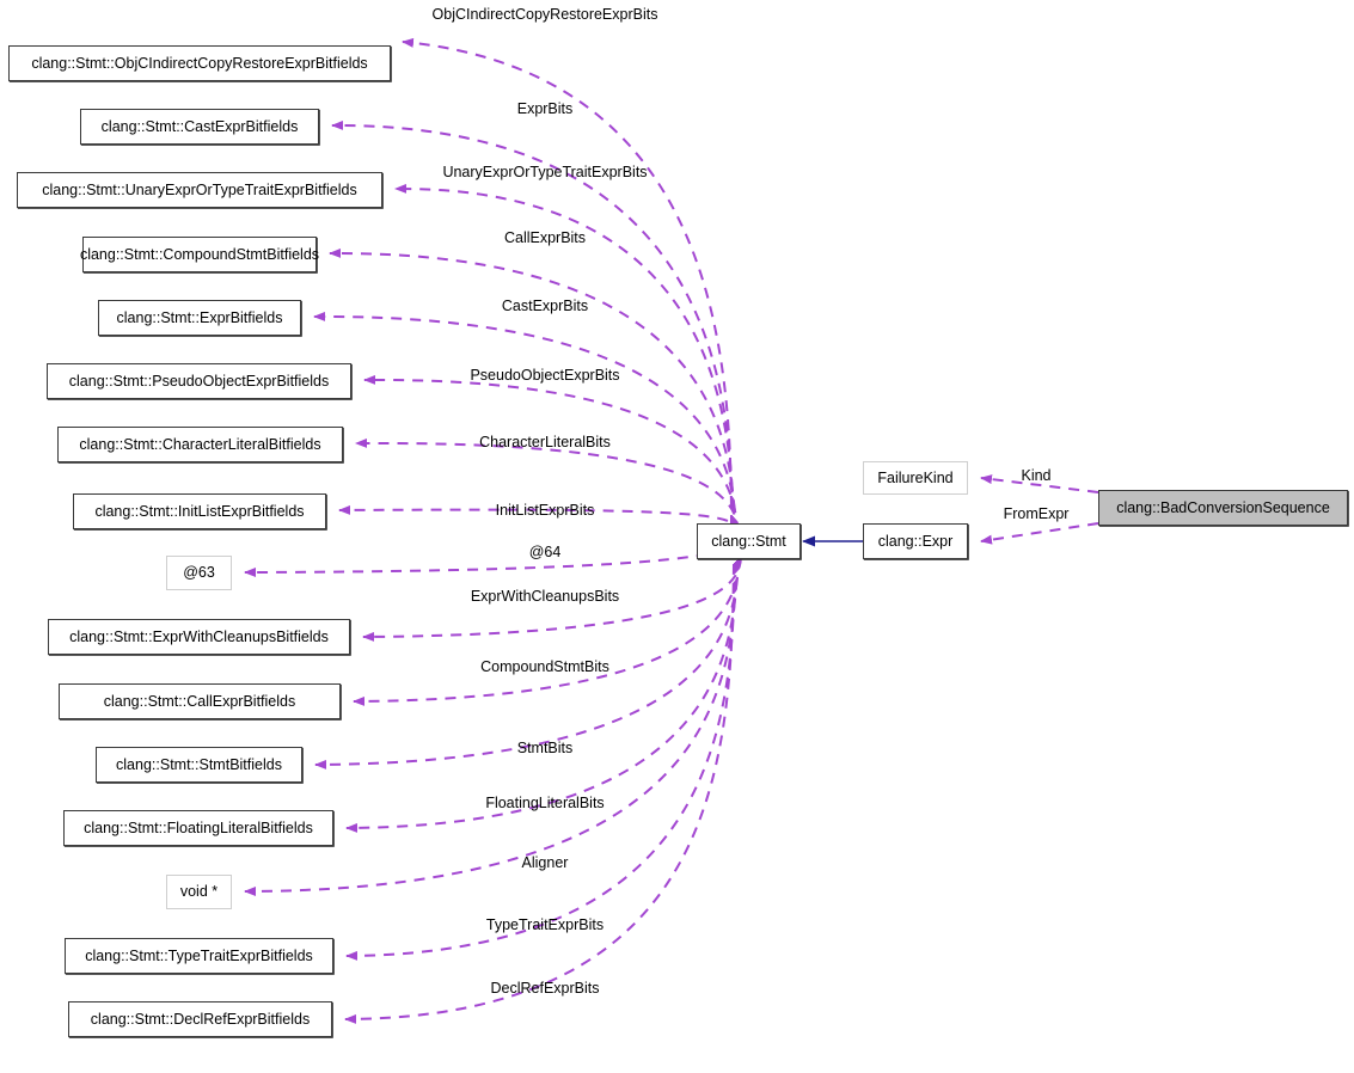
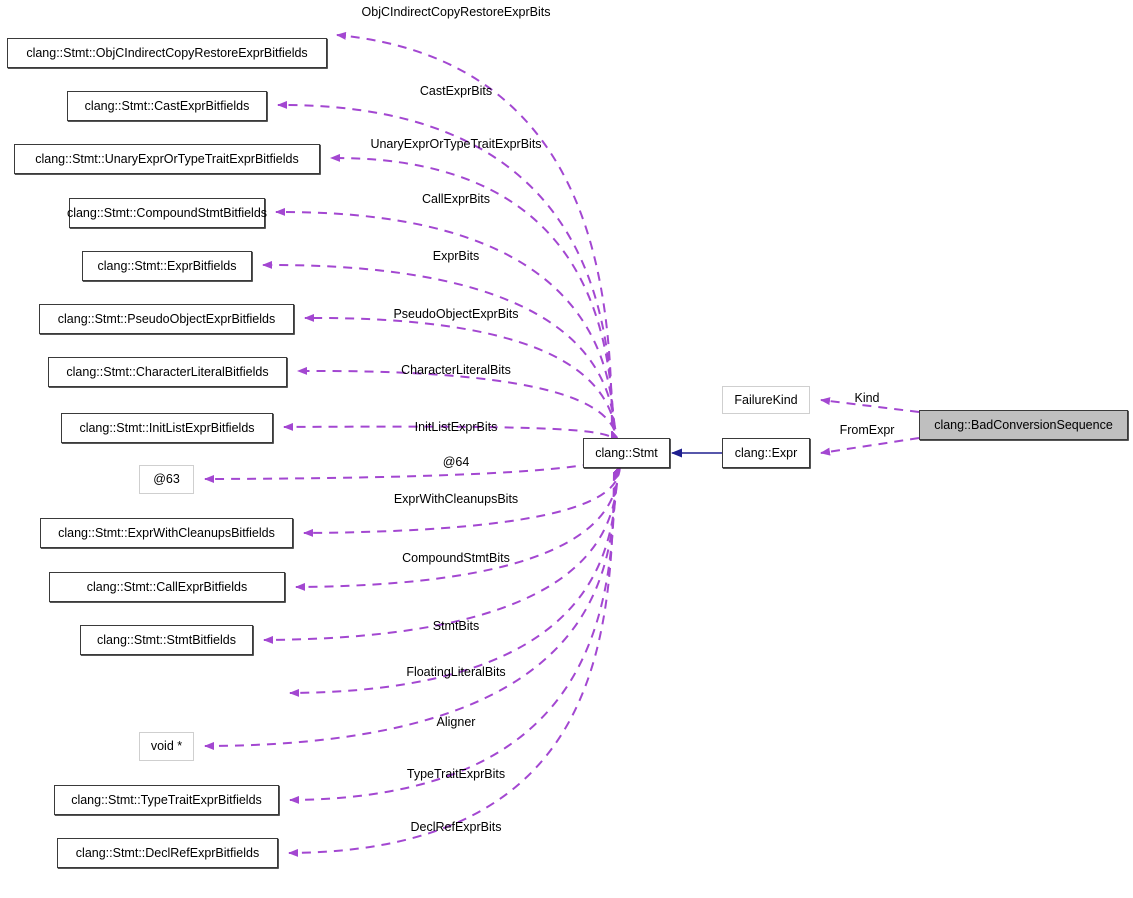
  clang::Stmt::ObjCIndirectCopyRestoreExprBitfields
  clang::Stmt::CastExprBitfields
  clang::Stmt::UnaryExprOrTypeTraitExprBitfields
  clang::Stmt::CompoundStmtBitfields
  clang::Stmt::ExprBitfields
  clang::Stmt::PseudoObjectExprBitfields
  clang::Stmt::CharacterLiteralBitfields
  clang::Stmt::InitListExprBitfields
  @63
  clang::Stmt::ExprWithCleanupsBitfields
  clang::Stmt::CallExprBitfields
  clang::Stmt::StmtBitfields
- clang::Stmt::FloatingLiteralBitfields
  void *
  clang::Stmt::TypeTraitExprBitfields
  clang::Stmt::DeclRefExprBitfields
  clang::Stmt
  clang::Expr
  FailureKind
  clang::BadConversionSequence
  ObjCIndirectCopyRestoreExprBits
- ExprBits
+ CastExprBits
  UnaryExprOrTypeTraitExprBits
  CallExprBits
- CastExprBits
+ ExprBits
  PseudoObjectExprBits
  CharacterLiteralBits
  InitListExprBits
  @64
  ExprWithCleanupsBits
  CompoundStmtBits
  StmtBits
  FloatingLiteralBits
  Aligner
  TypeTraitExprBits
  DeclRefExprBits
  Kind
  FromExpr
